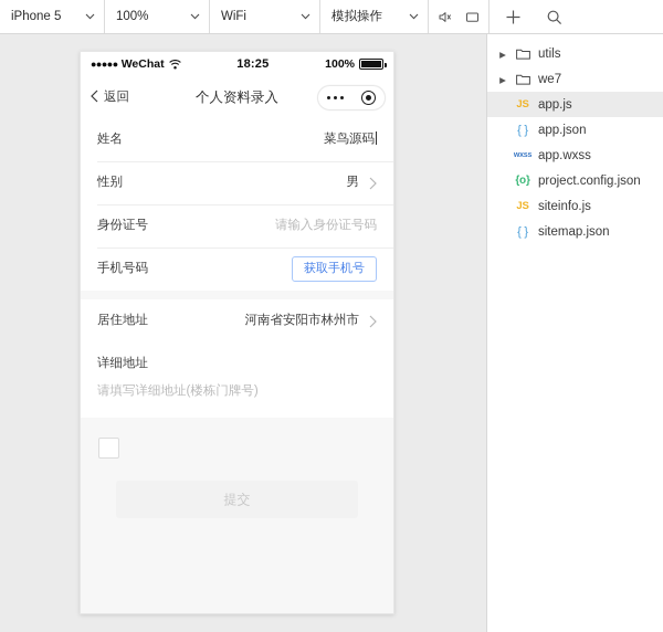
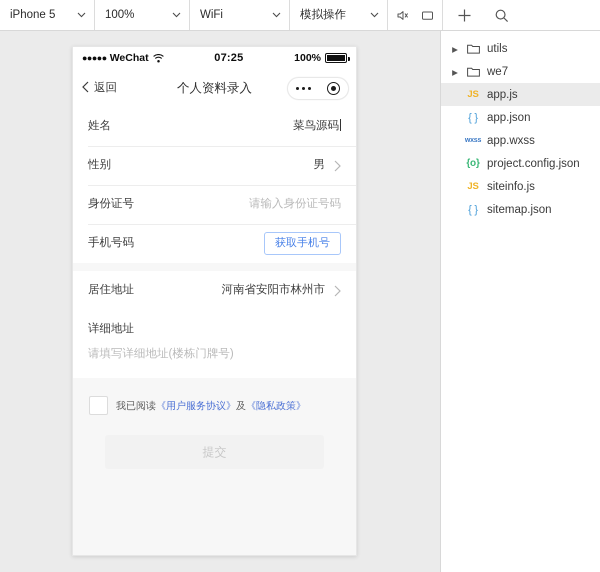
  iPhone 5
  100%
  WiFi
  模拟操作
  ●●●●●
  WeChat
- 18:25
+ 07:25
  100%
  返回
  个人资料录入
  姓名
  菜鸟源码
  性别
  男
  身份证号
  请输入身份证号码
  手机号码
  获取手机号
  居住地址
  河南省安阳市林州市
  详细地址
  请填写详细地址(楼栋门牌号)
+ 我已阅读《用户服务协议》及《隐私政策》
  提交
  ▸
  utils
  ▸
  we7
  JS
  app.js
  { }
  app.json
  app.wxss
  {o}
  project.config.json
  JS
  siteinfo.js
  { }
  sitemap.json
